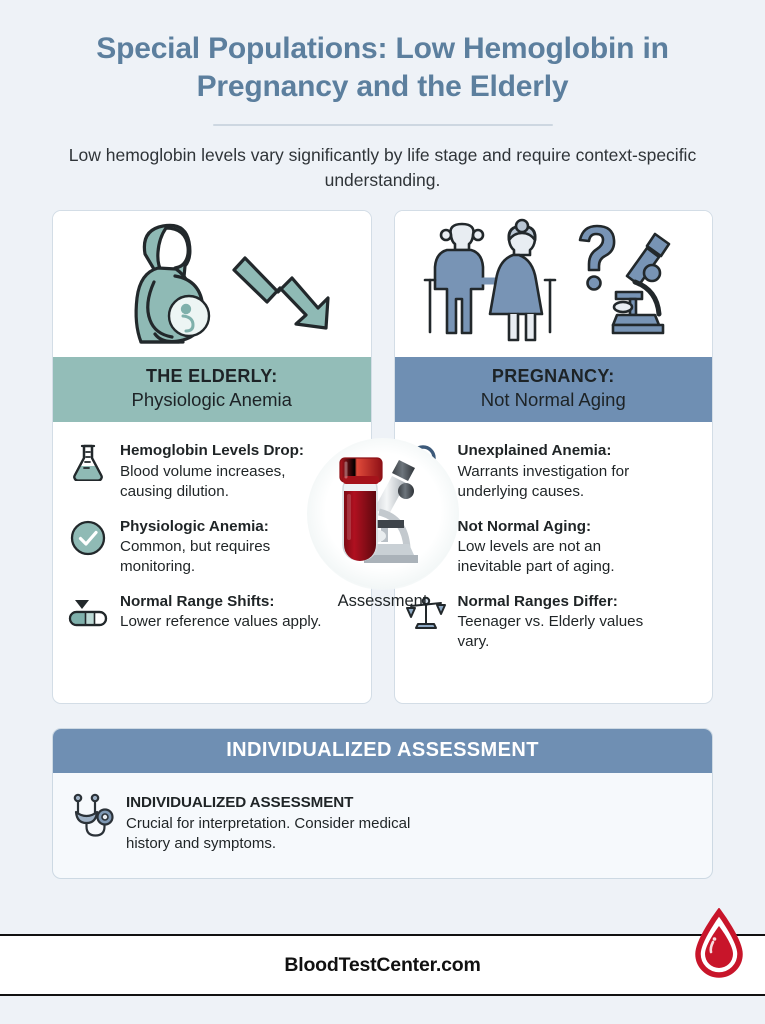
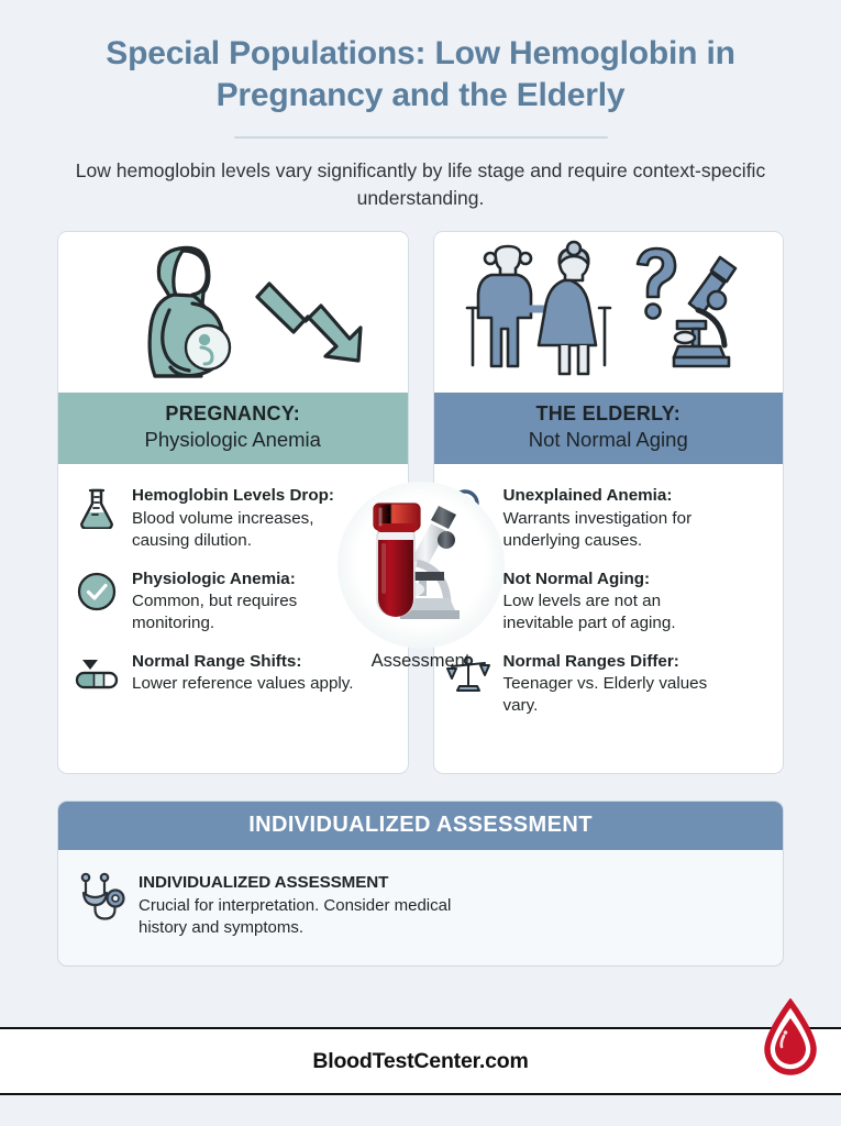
  Special Populations: Low Hemoglobin in Pregnancy and the Elderly
  Low hemoglobin levels vary significantly by life stage and require context-specific understanding.
- THE ELDERLY:
+ PREGNANCY:
  Physiologic Anemia
  Hemoglobin Levels Drop:
  Blood volume increases, causing dilution.
  Physiologic Anemia:
  Common, but requires monitoring.
  Normal Range Shifts:
  Lower reference values apply.
- PREGNANCY:
+ THE ELDERLY:
  Not Normal Aging
  Unexplained Anemia:
  Warrants investigation for underlying causes.
  Not Normal Aging:
  Low levels are not an inevitable part of aging.
  Normal Ranges Differ:
  Teenager vs. Elderly values vary.
  Assessment
  INDIVIDUALIZED ASSESSMENT
  INDIVIDUALIZED ASSESSMENT
  Crucial for interpretation. Consider medical history and symptoms.
  BloodTestCenter.com
